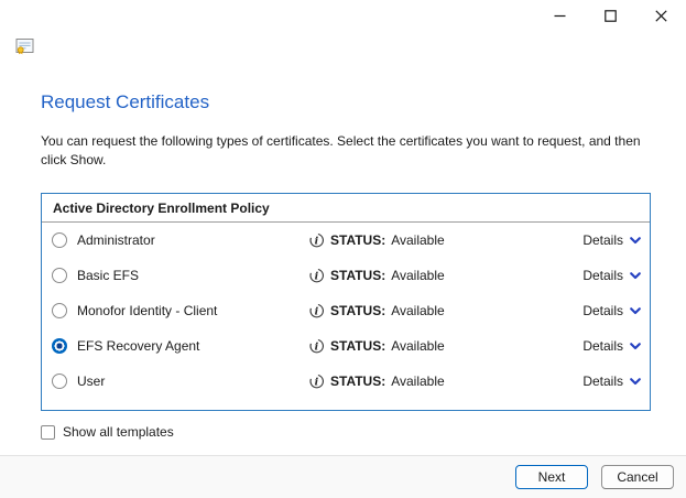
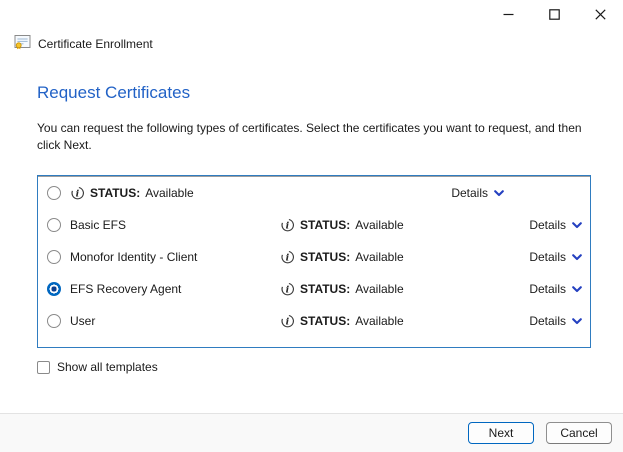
+ Certificate Enrollment
  Request Certificates
- You can request the following types of certificates. Select the certificates you want to request, and then click Show.
+ You can request the following types of certificates. Select the certificates you want to request, and then click Next.
- Active Directory Enrollment Policy
- Administrator
  i
  STATUS:
  Available
  Details
  Basic EFS
  i
  STATUS:
  Available
  Details
  Monofor Identity - Client
  i
  STATUS:
  Available
  Details
  EFS Recovery Agent
  i
  STATUS:
  Available
  Details
  User
  i
  STATUS:
  Available
  Details
  Show all templates
  Next
  Cancel
